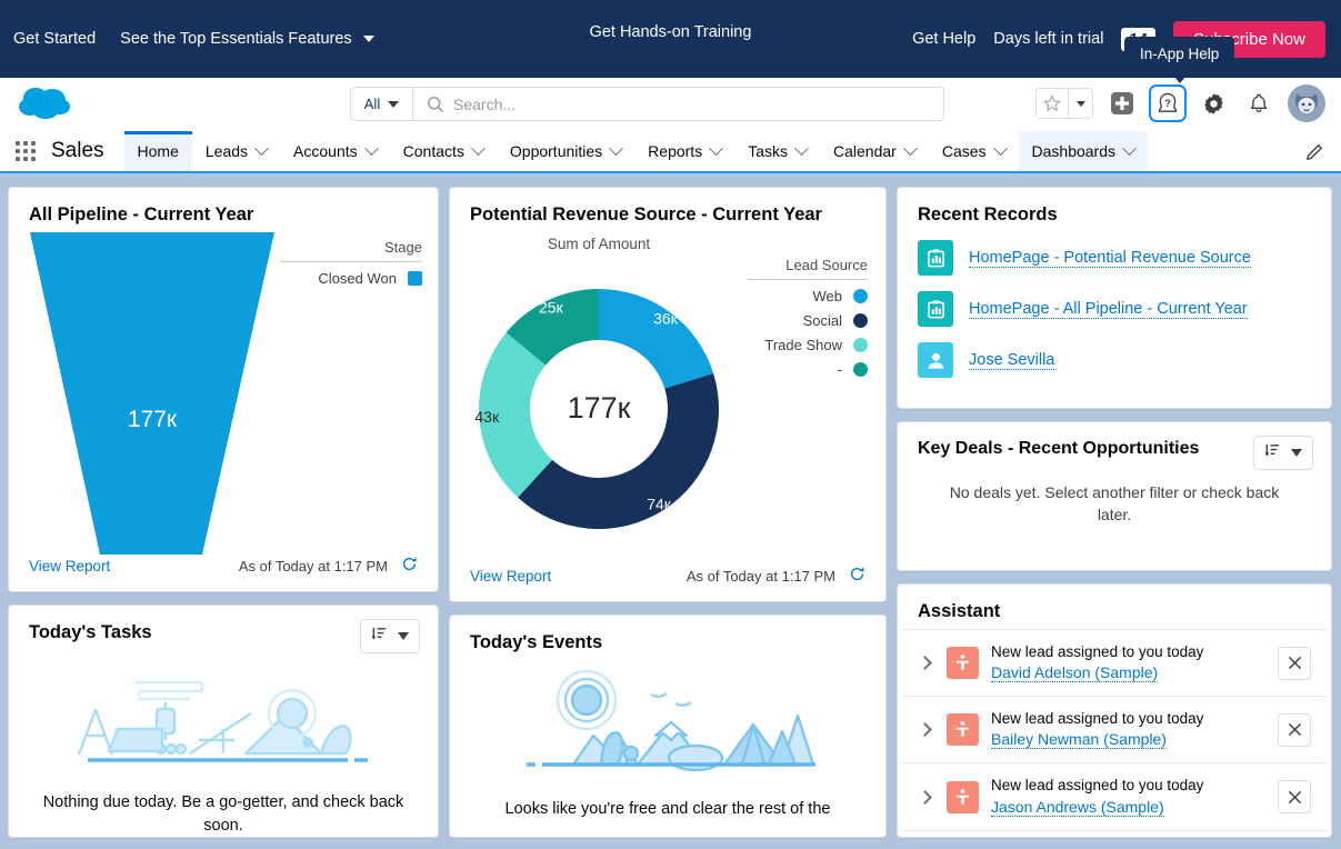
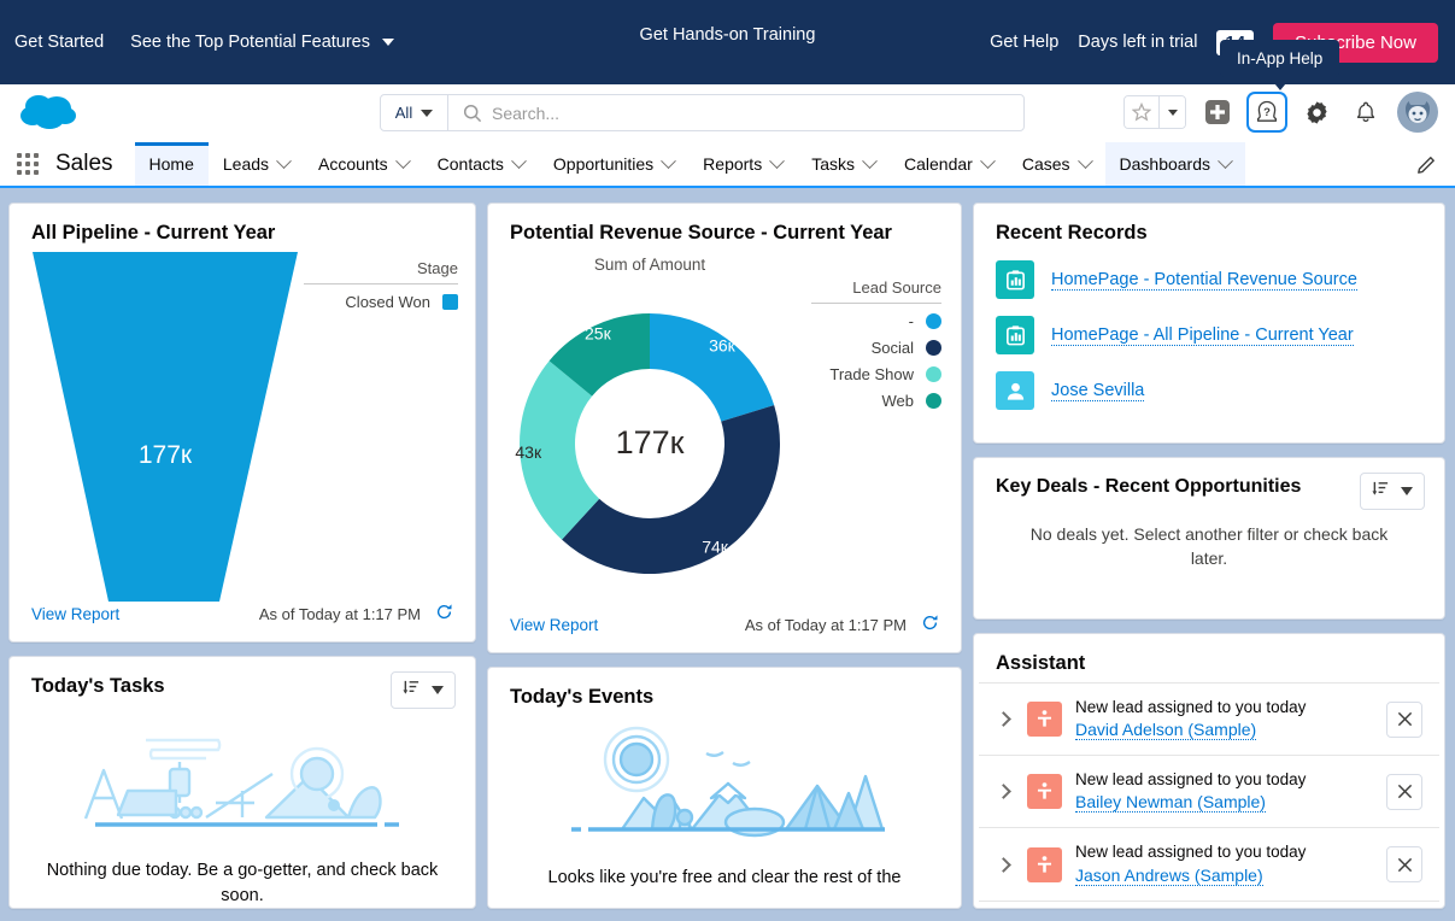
  Get Started
- See the Top Essentials Features
+ See the Top Potential Features
  Get Hands-on Training
  Get Help
  Days left in trial
  In-App Help
  All
  Search...
  ?
  Sales
  Home
  Leads
  Accounts
  Contacts
  Opportunities
  Reports
  Tasks
  Calendar
  Cases
  Dashboards
  All Pipeline - Current Year
  177к
  Stage
  Closed Won
  View Report
  As of Today at 1:17 PM
  Today's Tasks
  Nothing due today. Be a go-getter, and check back soon.
  Potential Revenue Source - Current Year
  Sum of Amount
  36к
  74к
  43к
  25к
  177к
  Lead Source
- Web
+ -
  Social
  Trade Show
- -
+ Web
  View Report
  As of Today at 1:17 PM
  Today's Events
  Looks like you're free and clear the rest of the
  Recent Records
  HomePage - Potential Revenue Source
  HomePage - All Pipeline - Current Year
  Jose Sevilla
  Key Deals - Recent Opportunities
  No deals yet. Select another filter or check back later.
  Assistant
  New lead assigned to you today
  David Adelson (Sample)
  New lead assigned to you today
  Bailey Newman (Sample)
  New lead assigned to you today
  Jason Andrews (Sample)
